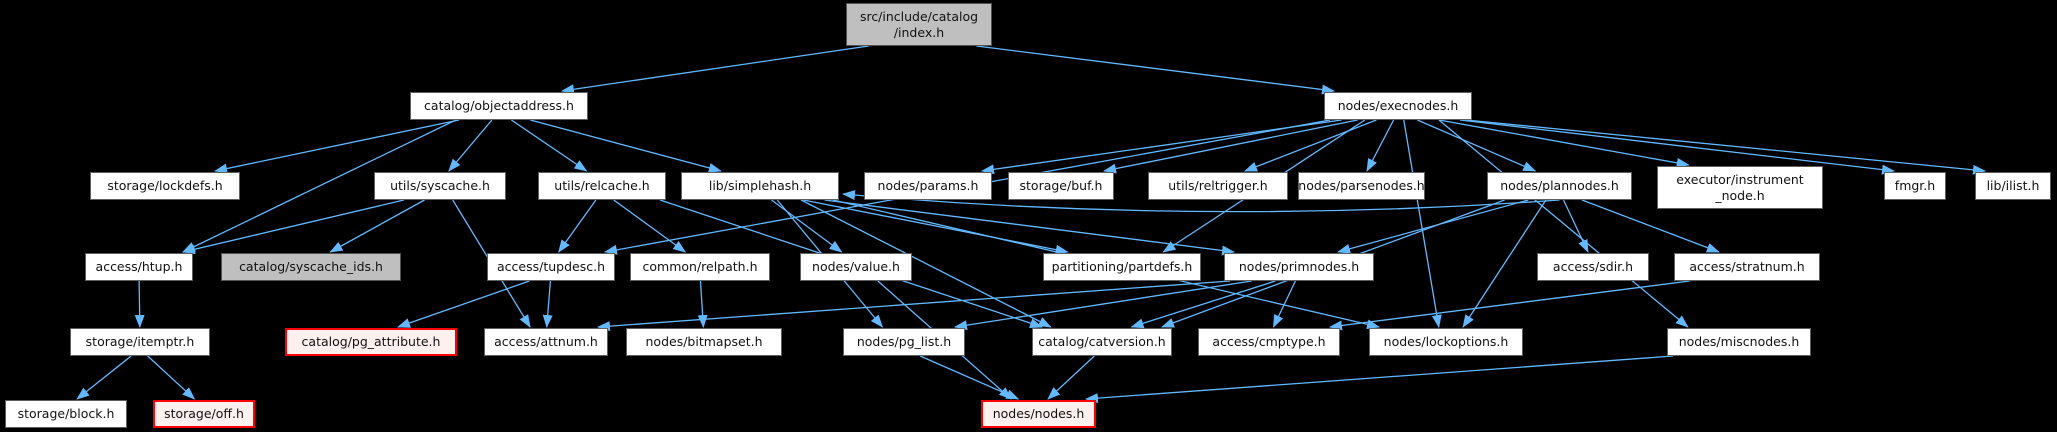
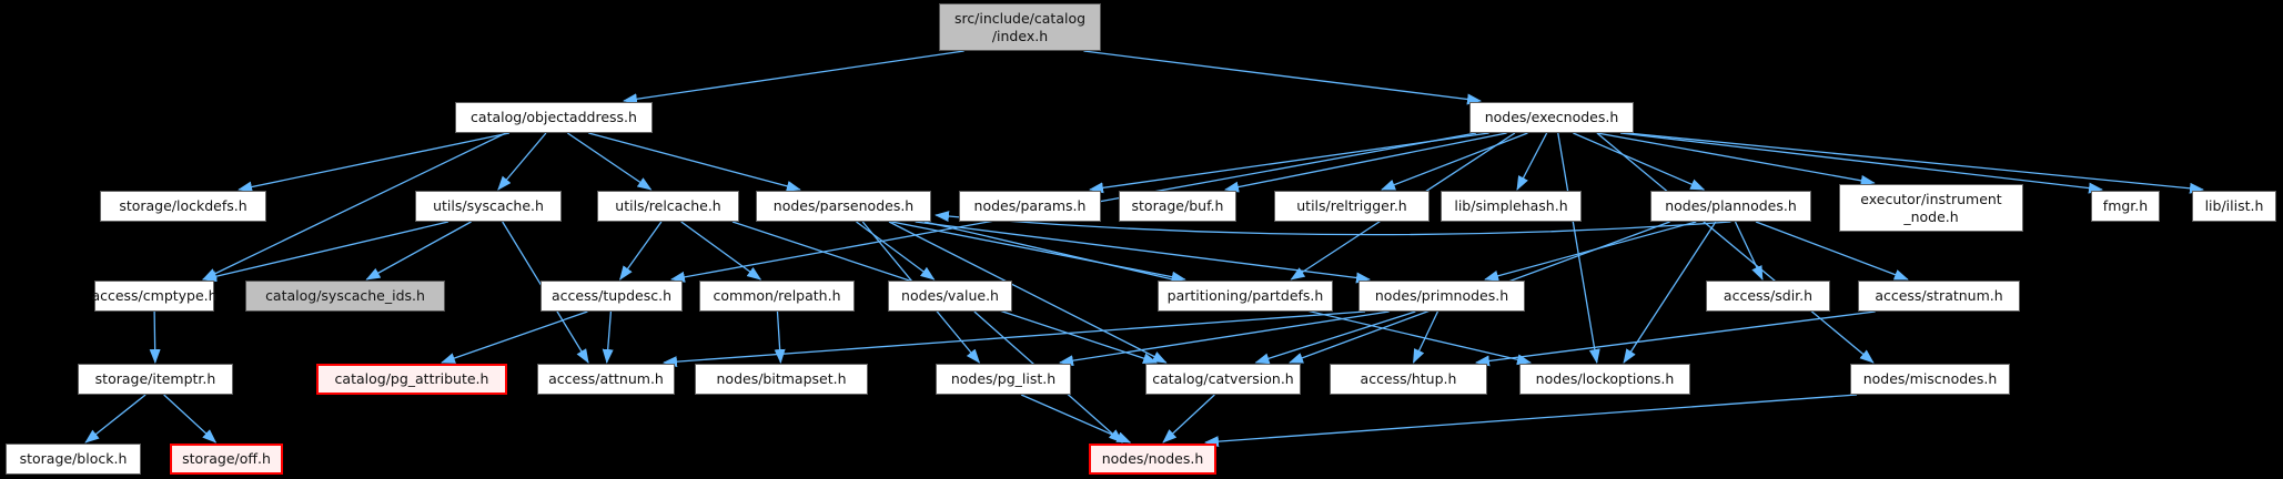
  src/include/catalog
  /index.h
  catalog/objectaddress.h
  nodes/execnodes.h
  storage/lockdefs.h
  utils/syscache.h
  utils/relcache.h
- lib/simplehash.h
+ nodes/parsenodes.h
  nodes/params.h
  storage/buf.h
  utils/reltrigger.h
- nodes/parsenodes.h
+ lib/simplehash.h
  nodes/plannodes.h
  executor/instrument
  _node.h
  fmgr.h
  lib/ilist.h
- access/htup.h
+ access/cmptype.h
  catalog/syscache_ids.h
  access/tupdesc.h
  common/relpath.h
  nodes/value.h
  partitioning/partdefs.h
  nodes/primnodes.h
  access/sdir.h
  access/stratnum.h
  storage/itemptr.h
  catalog/pg_attribute.h
  access/attnum.h
  nodes/bitmapset.h
  nodes/pg_list.h
  catalog/catversion.h
- access/cmptype.h
+ access/htup.h
  nodes/lockoptions.h
  nodes/miscnodes.h
  storage/block.h
  storage/off.h
  nodes/nodes.h
